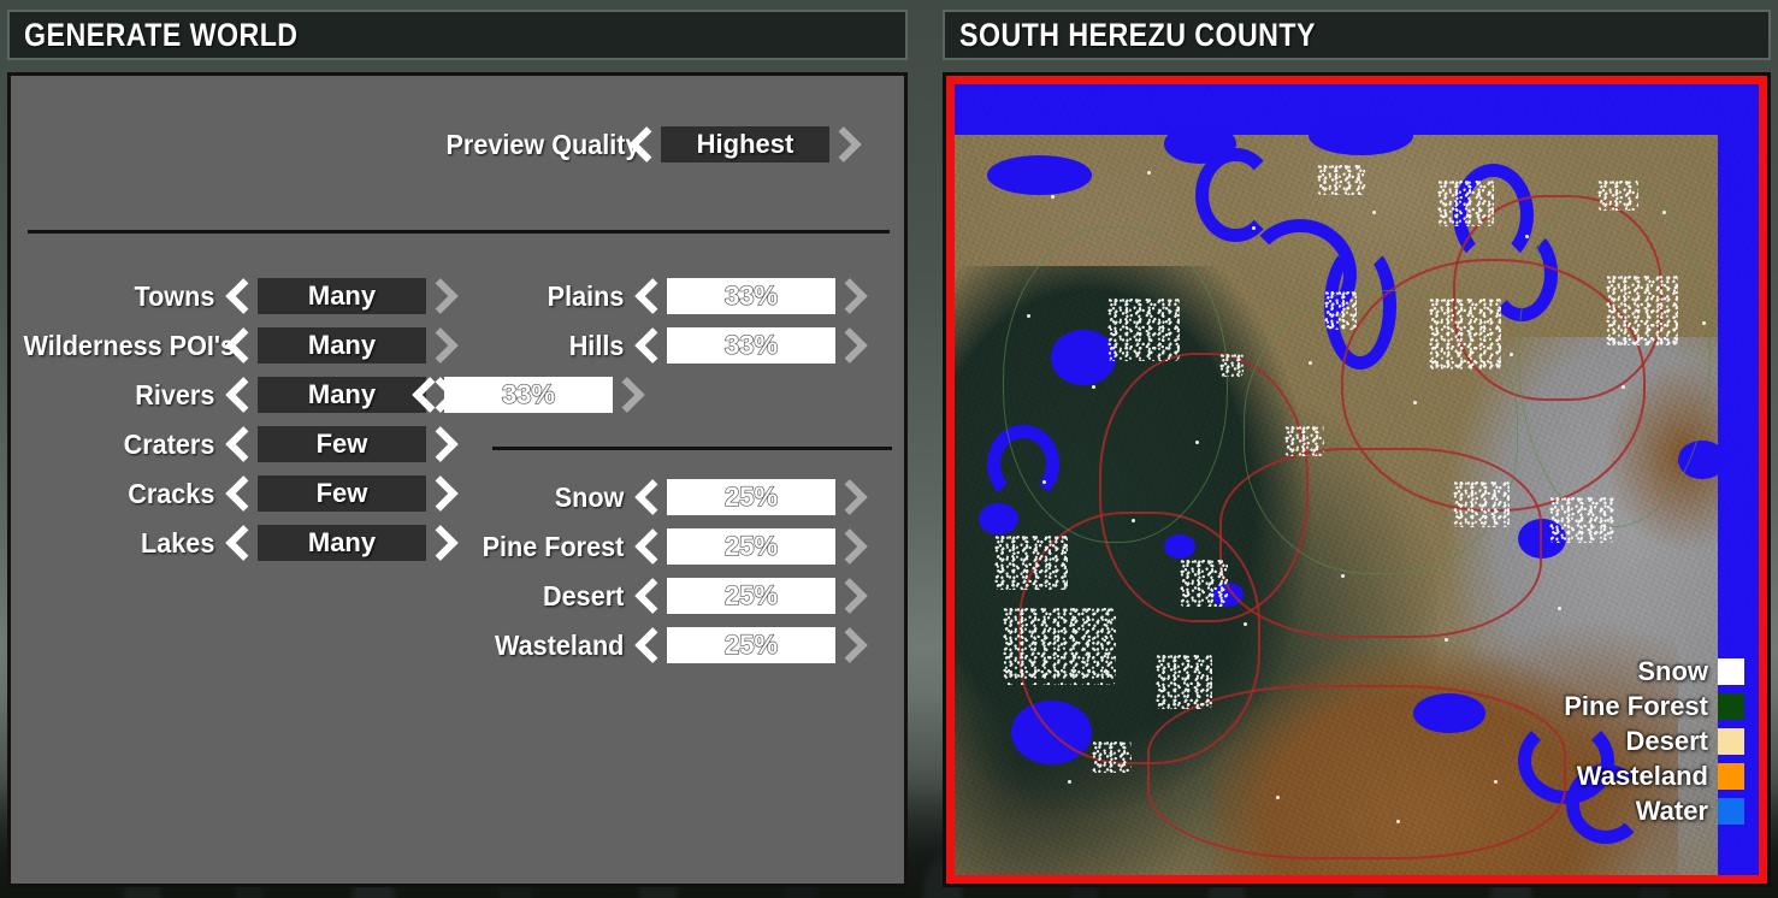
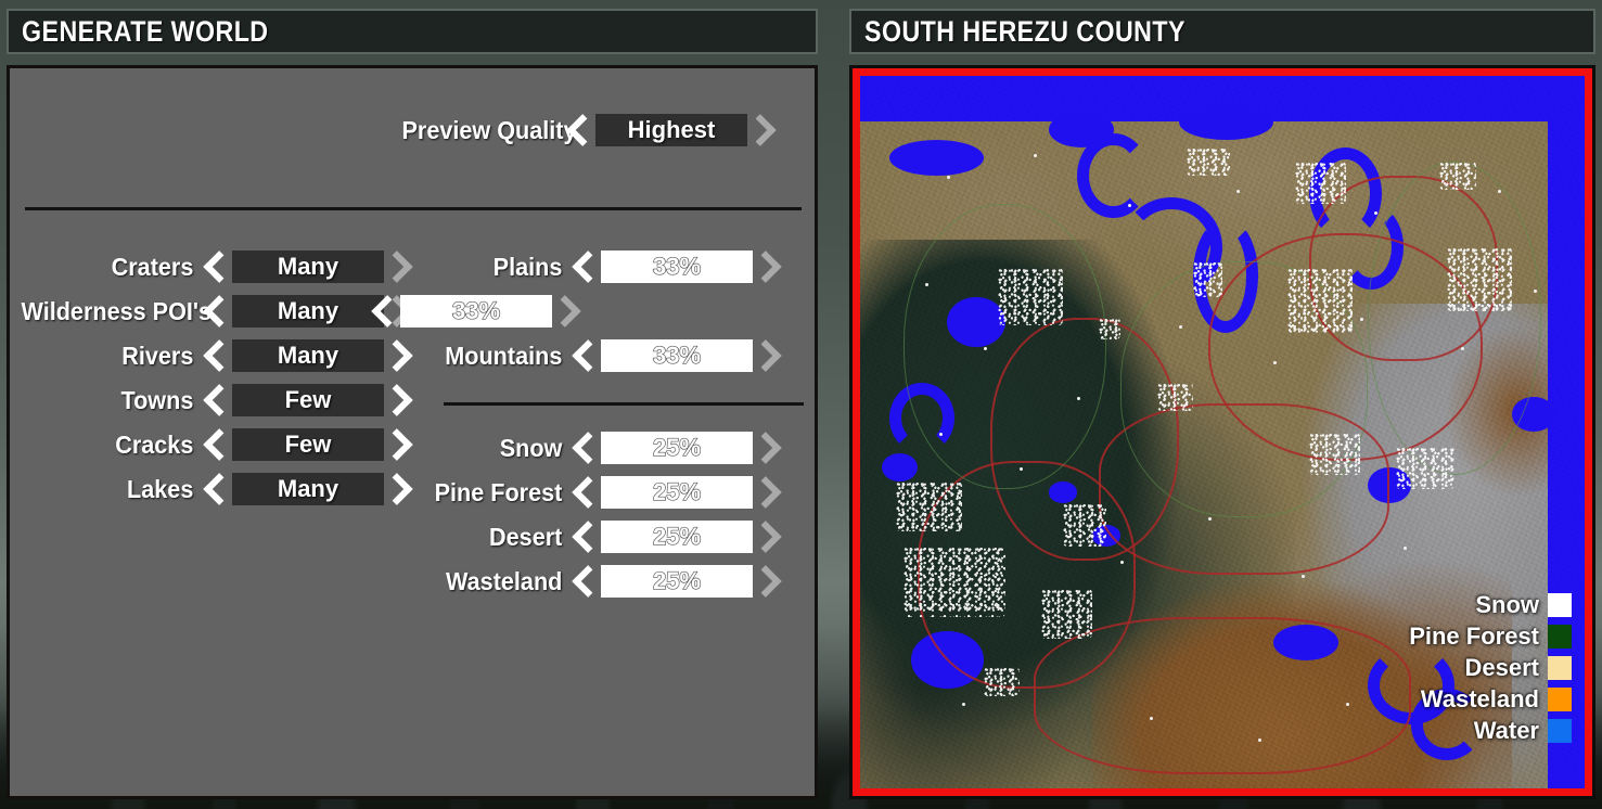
  GENERATE WORLD
  SOUTH HEREZU COUNTY
  Preview Qualit
  Highest
- Towns
+ Craters
  Many
  Wilderness POI'
  Many
  Rivers
  Many
- Craters
+ Towns
  Few
  Cracks
  Few
  Lakes
  Many
  Plains
  33%
- Hills
  33%
+ Mountains
  33%
  Snow
  25%
  Pine Forest
  25%
  Desert
  25%
  Wasteland
  25%
  Snow
  Pine Forest
  Desert
  Wasteland
  Water
